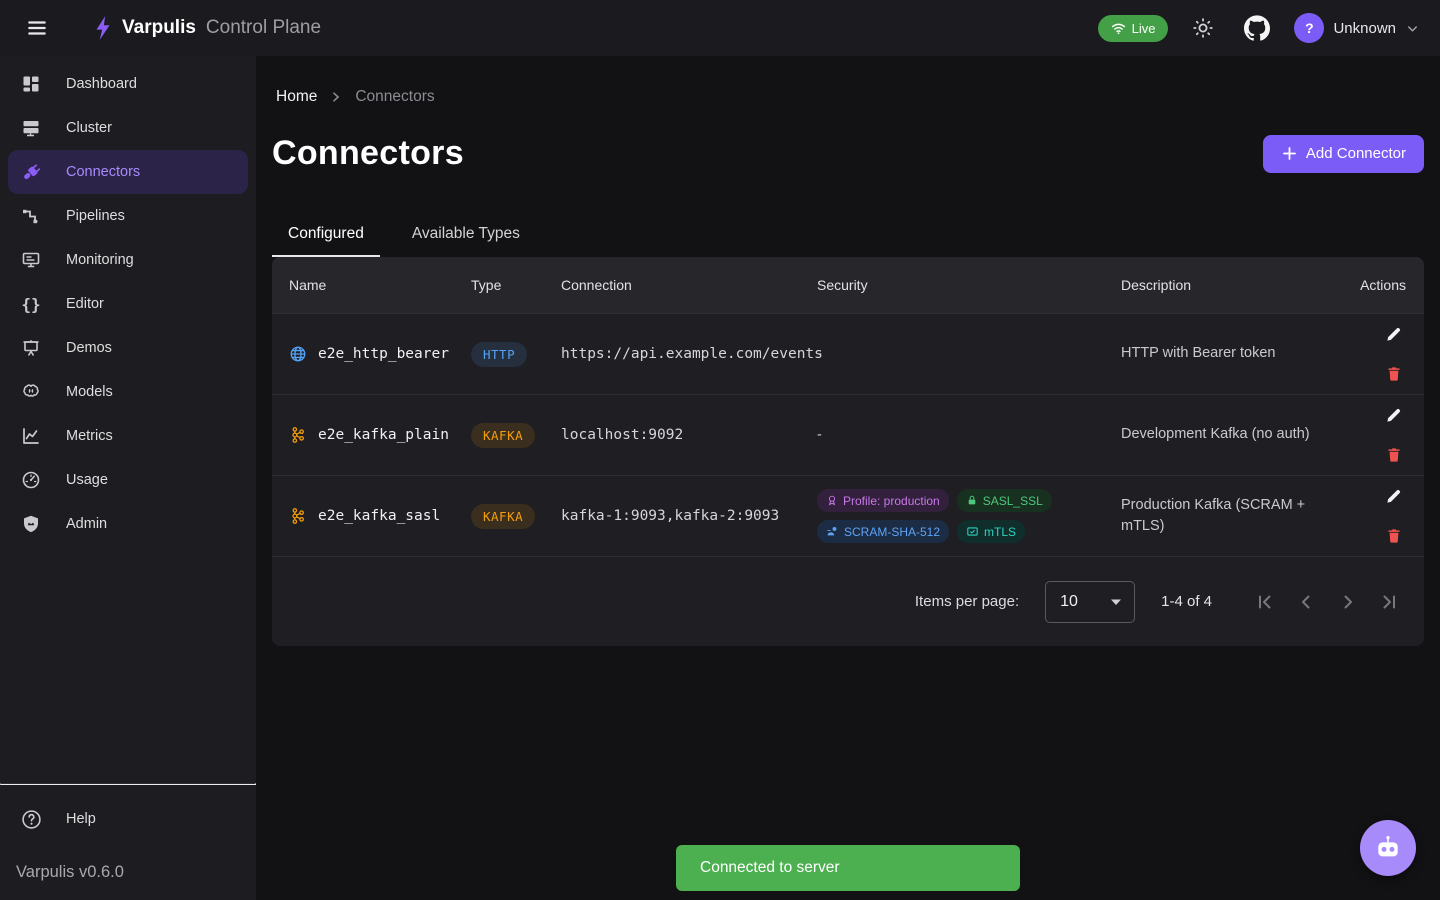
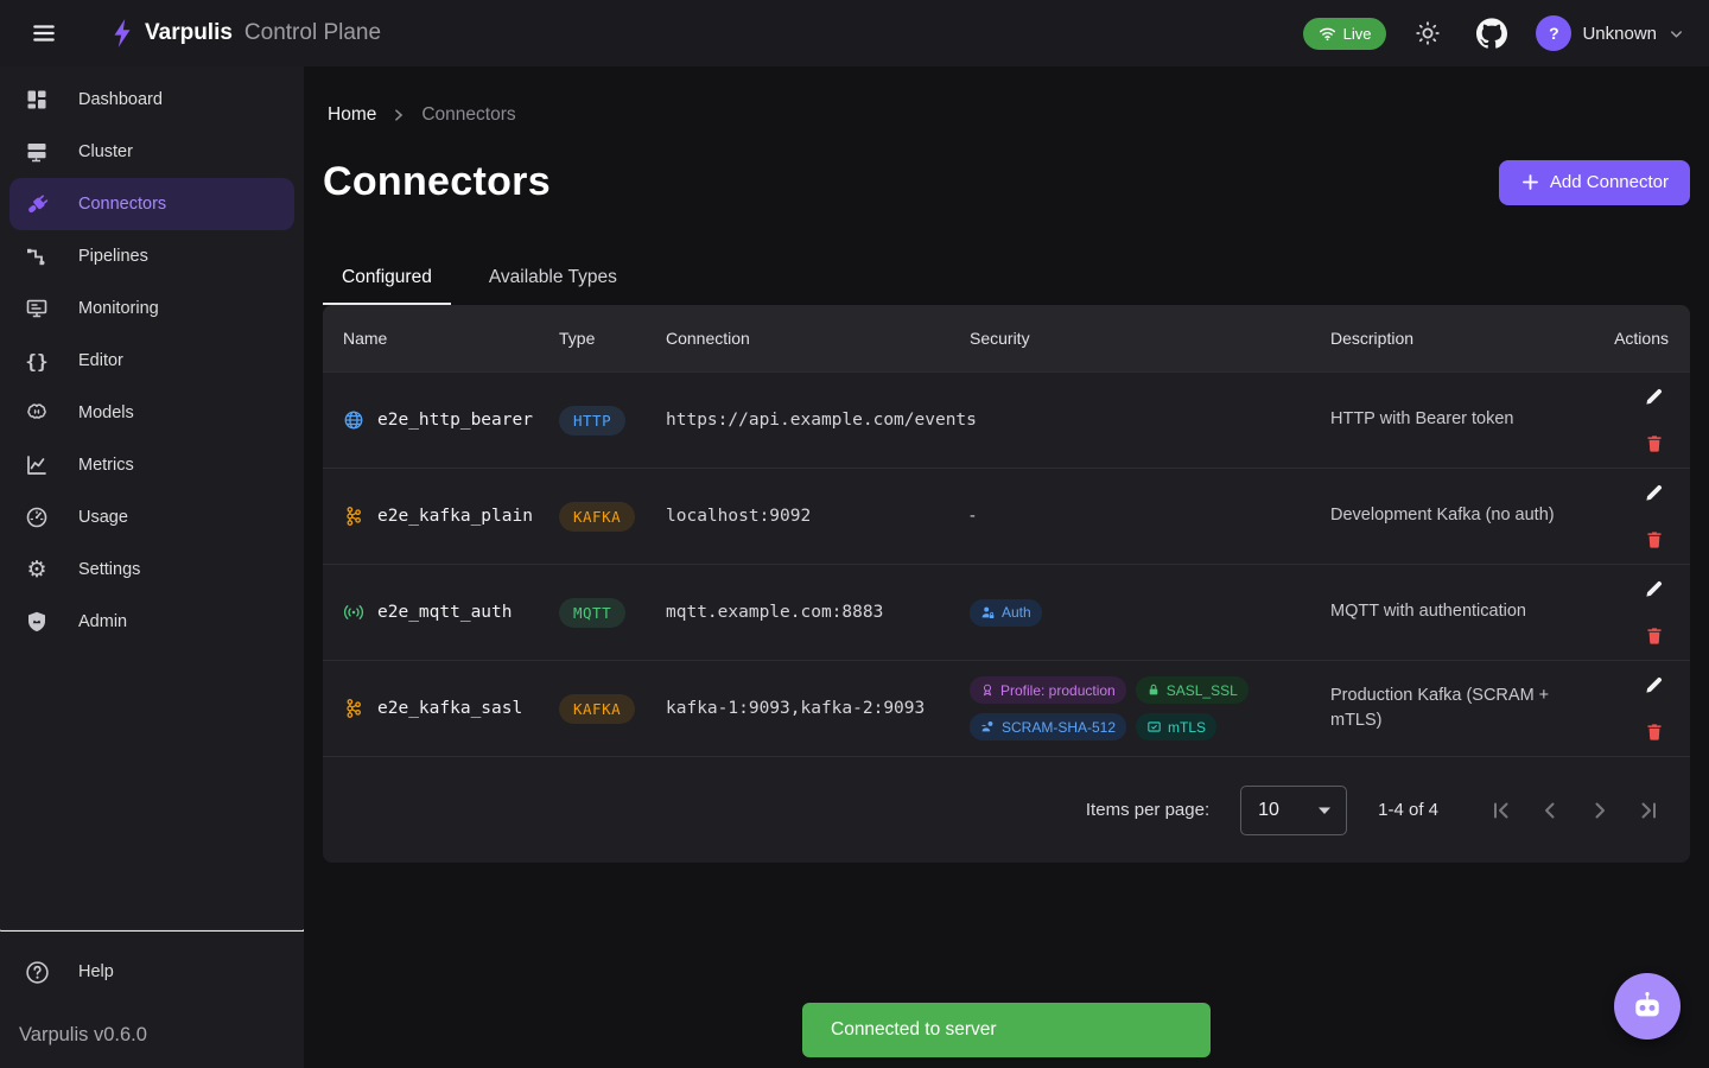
  Varpulis
  Control Plane
  Live
  ?
  Unknown
  Dashboard
  Cluster
  Connectors
  Pipelines
  Monitoring
  {}
  Editor
- Demos
  Models
  Metrics
  Usage
+ ⚙
+ Settings
  Admin
  Help
  Varpulis v0.6.0
  Home
  Connectors
  Connectors
  Add Connector
  Configured
  Available Types
  Name
  Type
  Connection
  Security
  Description
  Actions
  e2e_http_bearer
  HTTP
  https://api.example.com/event
  -
  HTTP with Bearer token
  e2e_kafka_plain
  KAFKA
  localhost:9092
  -
  Development Kafka (no auth)
+ e2e_mqtt_auth
+ MQTT
+ mqtt.example.com:8883
+ Auth
+ MQTT with authentication
  e2e_kafka_sasl
  KAFKA
  kafka-1:9093,kafka-2:9093
  Profile: production
  SASL_SSL
  SCRAM-SHA-512
  mTLS
  Production Kafka (SCRAM + mTLS)
  Items per page:
  10
  1-4 of 4
  Connected to server
